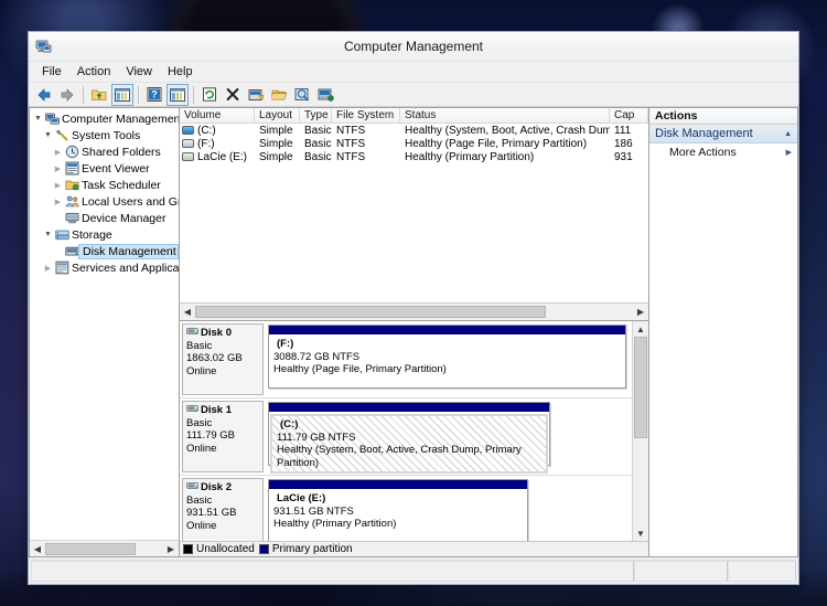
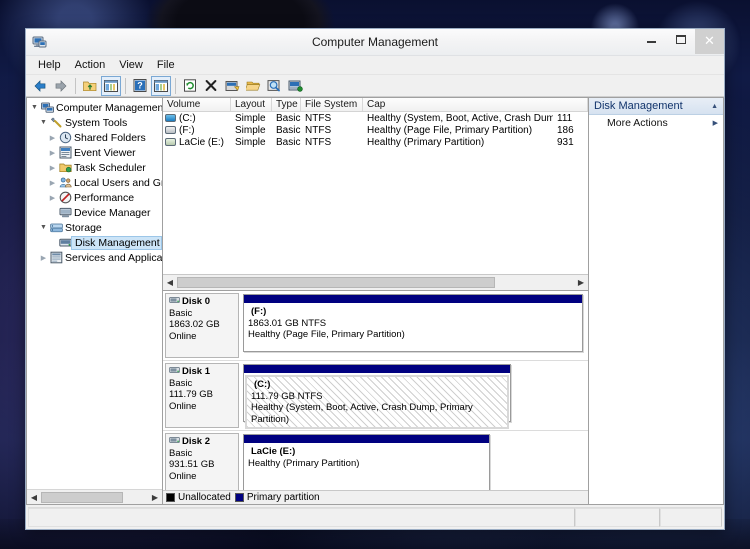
  Computer Management
+ ✕
- File
+ Help
  Action
  View
- Help
+ File
  ?
  Computer Managemen
  System Tools
  Shared Folders
  Event Viewer
  Task Scheduler
  Local Users and G
+ Performance
  Device Manager
  Storage
  Disk Management
  Services and Applica
  ◀
  ▶
  Volume
  Layout
  Type
  File System
- Status
  Cap
  (C:)
  Simple
  Basic
  NTFS
  111
  (F:)
  Simple
  Basic
  NTFS
  Healthy (Page File, Primary Partition)
  186
  LaCie (E:)
  Simple
  Basic
  NTFS
  Healthy (Primary Partition)
  931
  ◀
  ▶
  Disk 0
  Basic
  1863.02 GB
  Online
  (F:)
- 3088.72 GB NTFS
+ 1863.01 GB NTFS
  Healthy (Page File, Primary Partition)
  Disk 1
  Basic
  111.79 GB
  Online
  (C:)
  111.79 GB NTFS
  Healthy (System, Boot, Active, Crash Dump, Primary Partition)
  Disk 2
  Basic
  931.51 GB
  Online
  LaCie (E:)
- 931.51 GB NTFS
  Healthy (Primary Partition)
- ▲
- ▼
  Unallocated
  Primary partition
- Actions
  Disk Management
  More Actions
